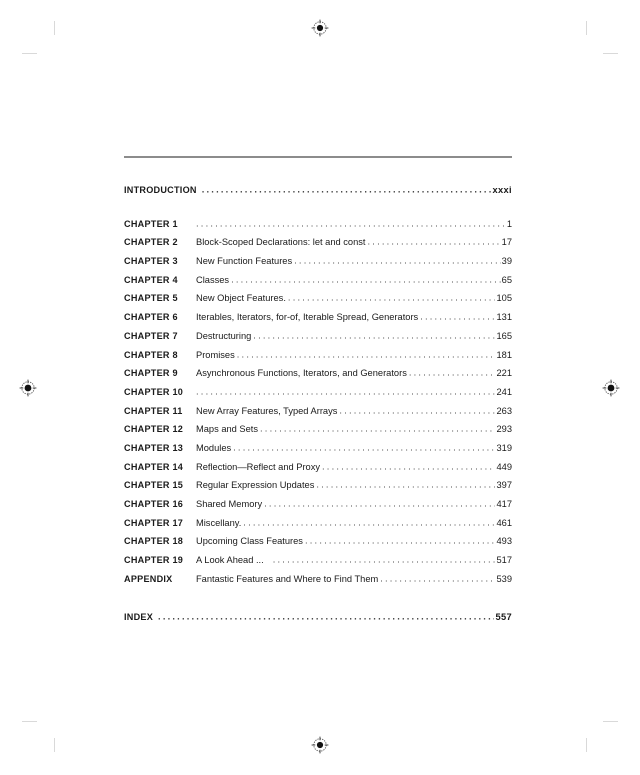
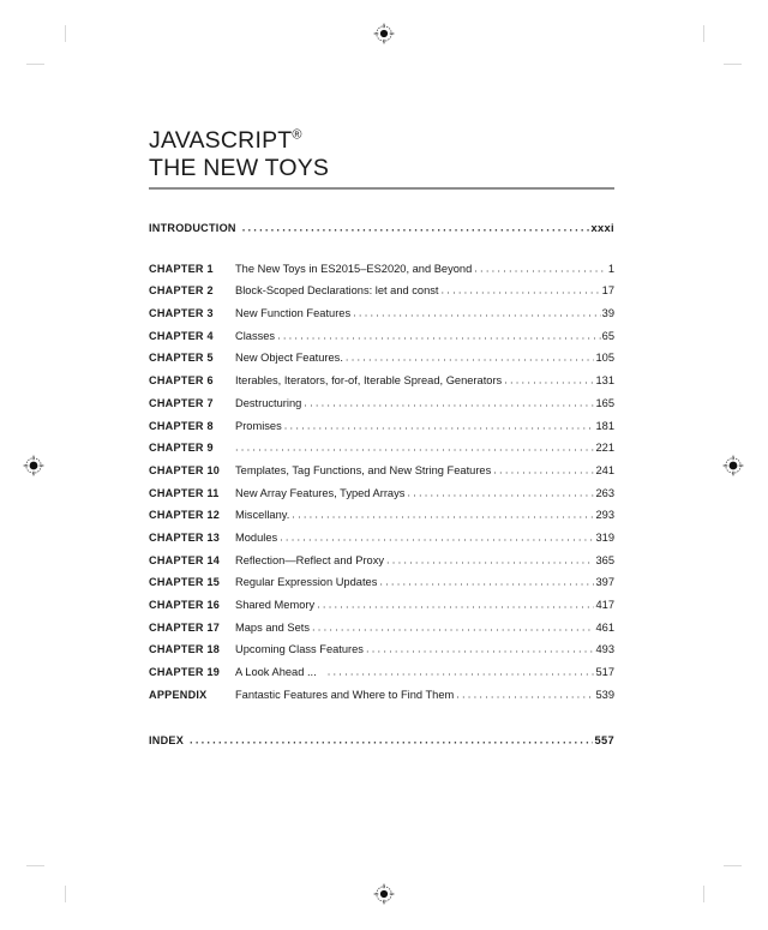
+ JAVASCRIPT®
+ THE NEW TOYS
  INTRODUCTION
  xxxi
  CHAPTER 1
+ The New Toys in ES2015–ES2020, and Beyond
  1
  CHAPTER 2
  Block-Scoped Declarations: let and const
  17
  CHAPTER 3
  New Function Features
  39
  CHAPTER 4
  Classes
  65
  CHAPTER 5
  New Object Features.
  105
  CHAPTER 6
  Iterables, Iterators, for-of, Iterable Spread, Generators
  131
  CHAPTER 7
  Destructuring
  165
  CHAPTER 8
  Promises
  181
  CHAPTER 9
- Asynchronous Functions, Iterators, and Generators
  221
  CHAPTER 10
+ Templates, Tag Functions, and New String Features
  241
  CHAPTER 11
  New Array Features, Typed Arrays
  263
  CHAPTER 12
- Maps and Sets
+ Miscellany.
  293
  CHAPTER 13
  Modules
  319
  CHAPTER 14
  Reflection—Reflect and Proxy
- 449
+ 365
  CHAPTER 15
  Regular Expression Updates
  397
  CHAPTER 16
  Shared Memory
  417
  CHAPTER 17
- Miscellany.
+ Maps and Sets
  461
  CHAPTER 18
  Upcoming Class Features
  493
  CHAPTER 19
  A Look Ahead ...
  517
  APPENDIX
  Fantastic Features and Where to Find Them
  539
  INDEX
  557
